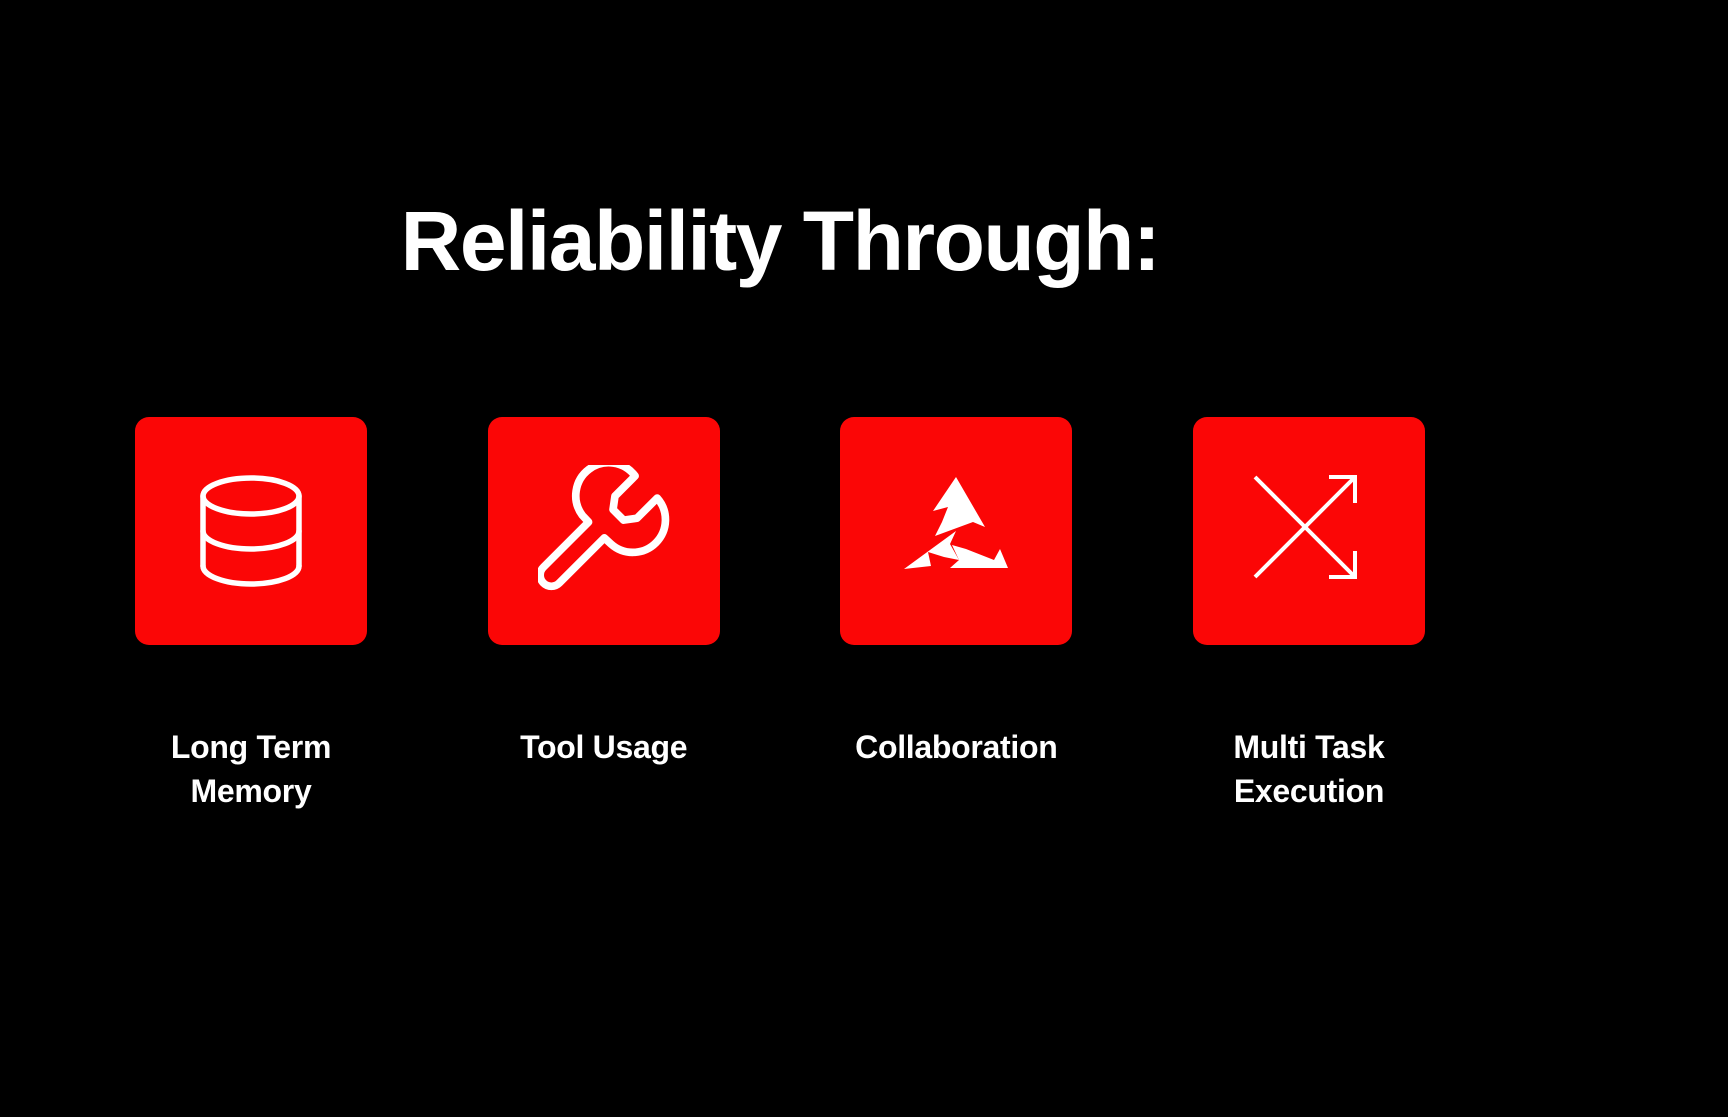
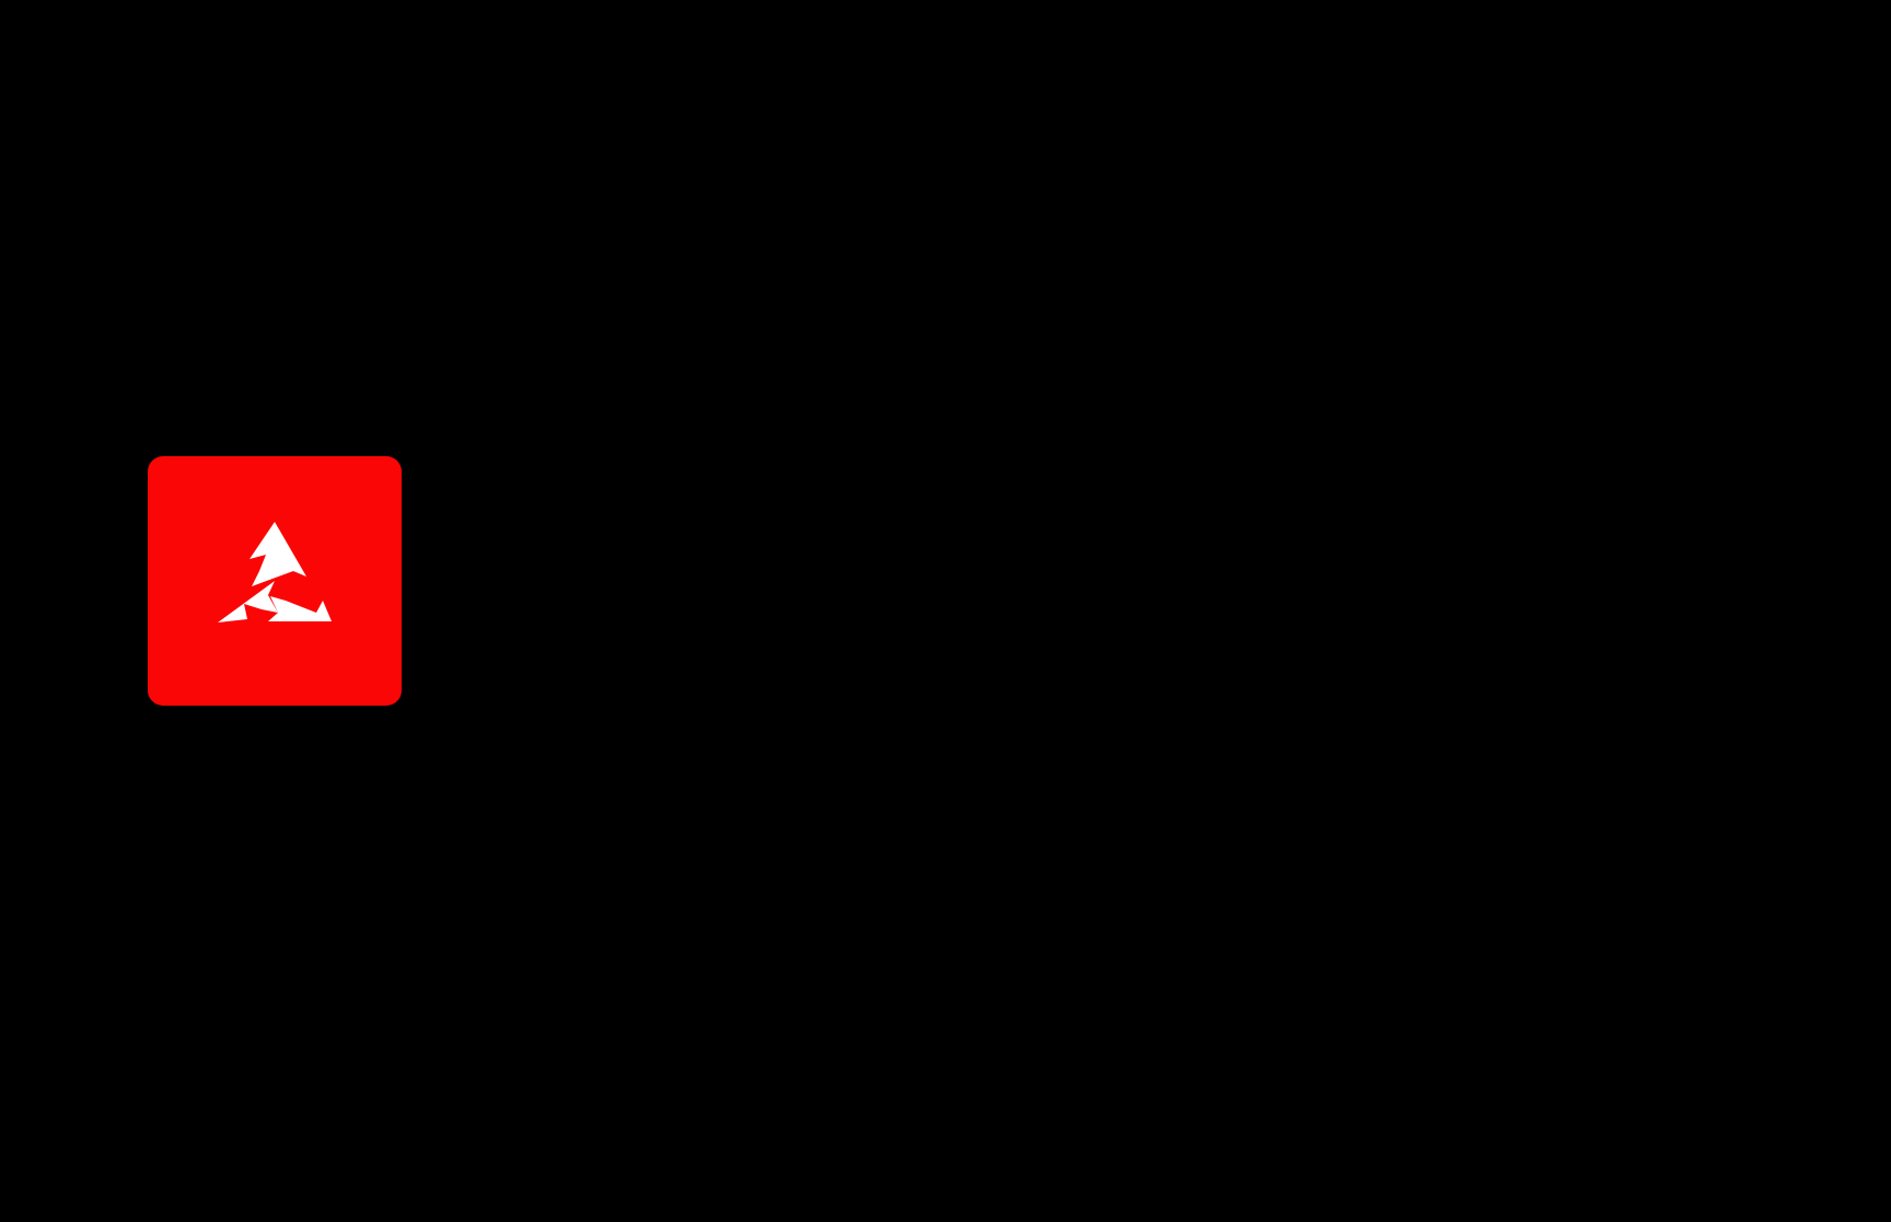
- Reliability Through:
- Long Term
- Memory
- Tool Usage
- Collaboration
- Multi Task
- Execution
